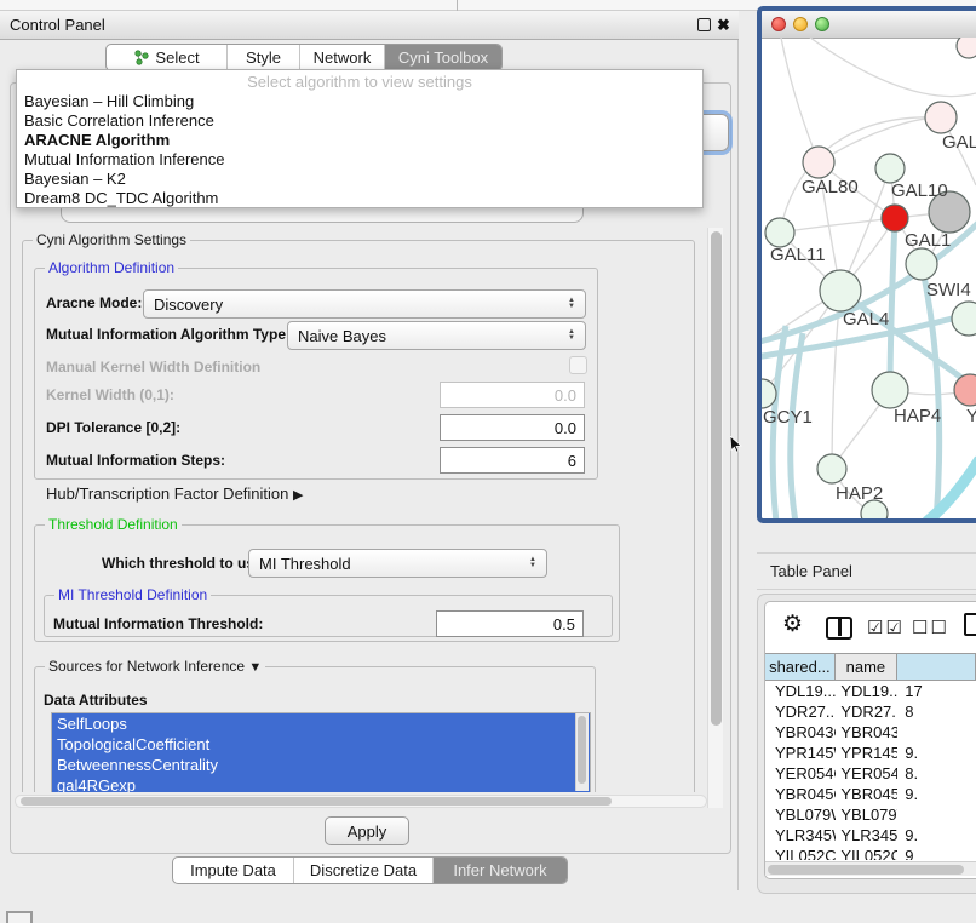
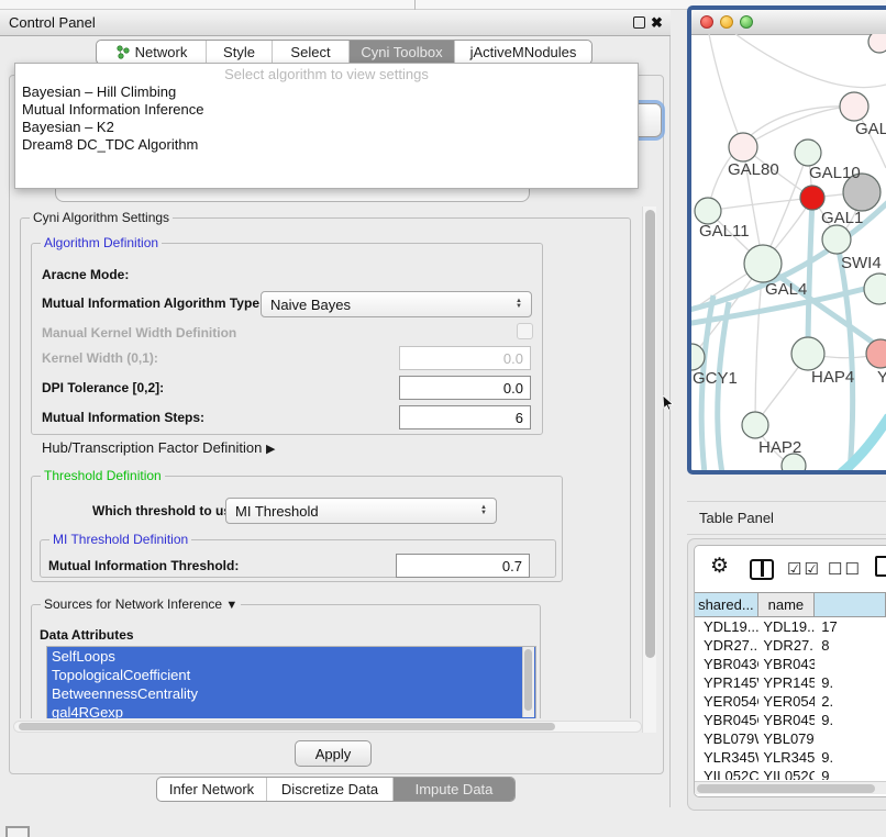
  Control Panel
  ✖
- Select
+ Network
  Style
- Network
+ Select
  Cyni Toolbox
+ jActiveMNodules
  Select algorithm to view settings
  Bayesian – Hill Climbing
- Basic Correlation Inference
- ARACNE Algorithm
  Mutual Information Inference
  Bayesian – K2
  Dream8 DC_TDC Algorithm
  Cyni Algorithm Settings
  Algorithm Definition
  Aracne Mode:
- Discovery
  Mutual Information Algorithm Type
  Naive Bayes
  Manual Kernel Width Definition
  Kernel Width (0,1):
  0.0
  DPI Tolerance [0,2]:
  0.0
  Mutual Information Steps:
  6
  Hub/Transcription Factor Definition ▶
  Threshold Definition
  Which threshold to u
  MI Threshold
  MI Threshold Definition
  Mutual Information Threshold:
- 0.5
+ 0.7
  Sources for Network Inference ▼
  Data Attributes
  SelfLoops
  TopologicalCoefficient
  BetweennessCentrality
  gal4RGexp
  Apply
- Impute Data
+ Infer Network
  Discretize Data
- Infer Network
+ Impute Data
  GAL
  GAL80
  GAL10
  GAL1
  GAL11
  SWI4
  GAL4
  GCY1
  HAP4
  Y
  HAP2
  Table Panel
  ⚙
  ☑☑
  ☐☐
  shared...
  name
  YDL19...
  YDL19..
  17
  YDR27..
  YDR27.
  8
  YBR043
  YBR043
  YPR145
  YPR145
  9.
  YER054
  YER054
- 8.
+ 2.
  YBR045
  YBR045
  9.
  YBL079
  YBL079
  YLR345
  YLR345
  9.
  YIL052C
  YIL052C
  9
